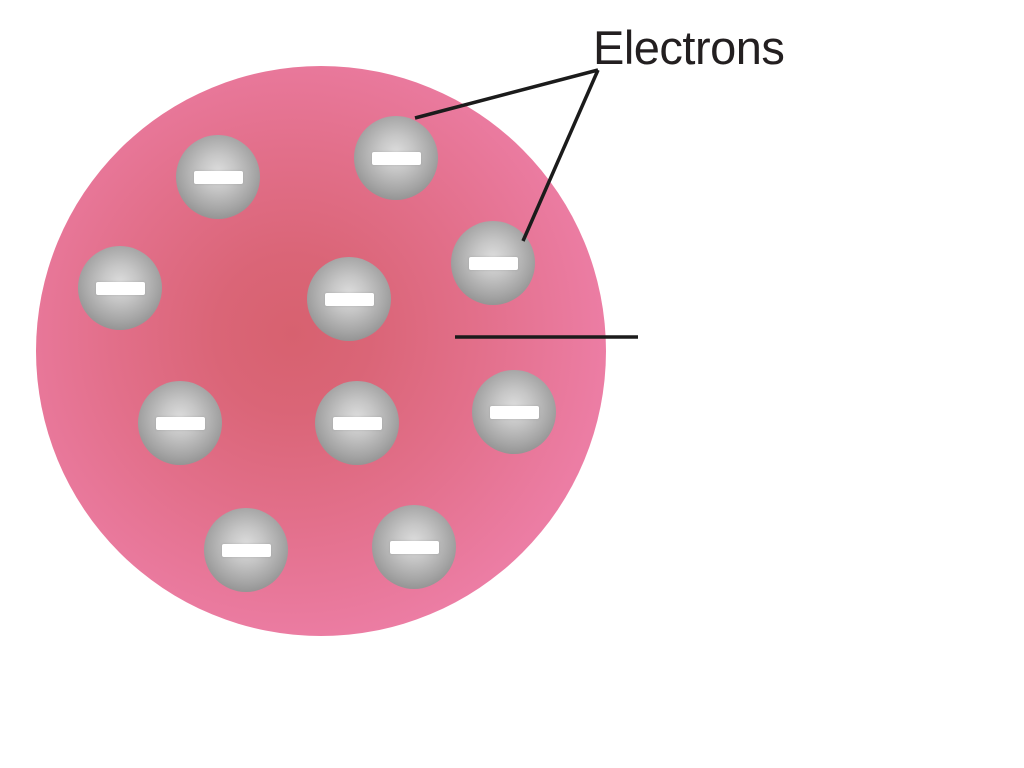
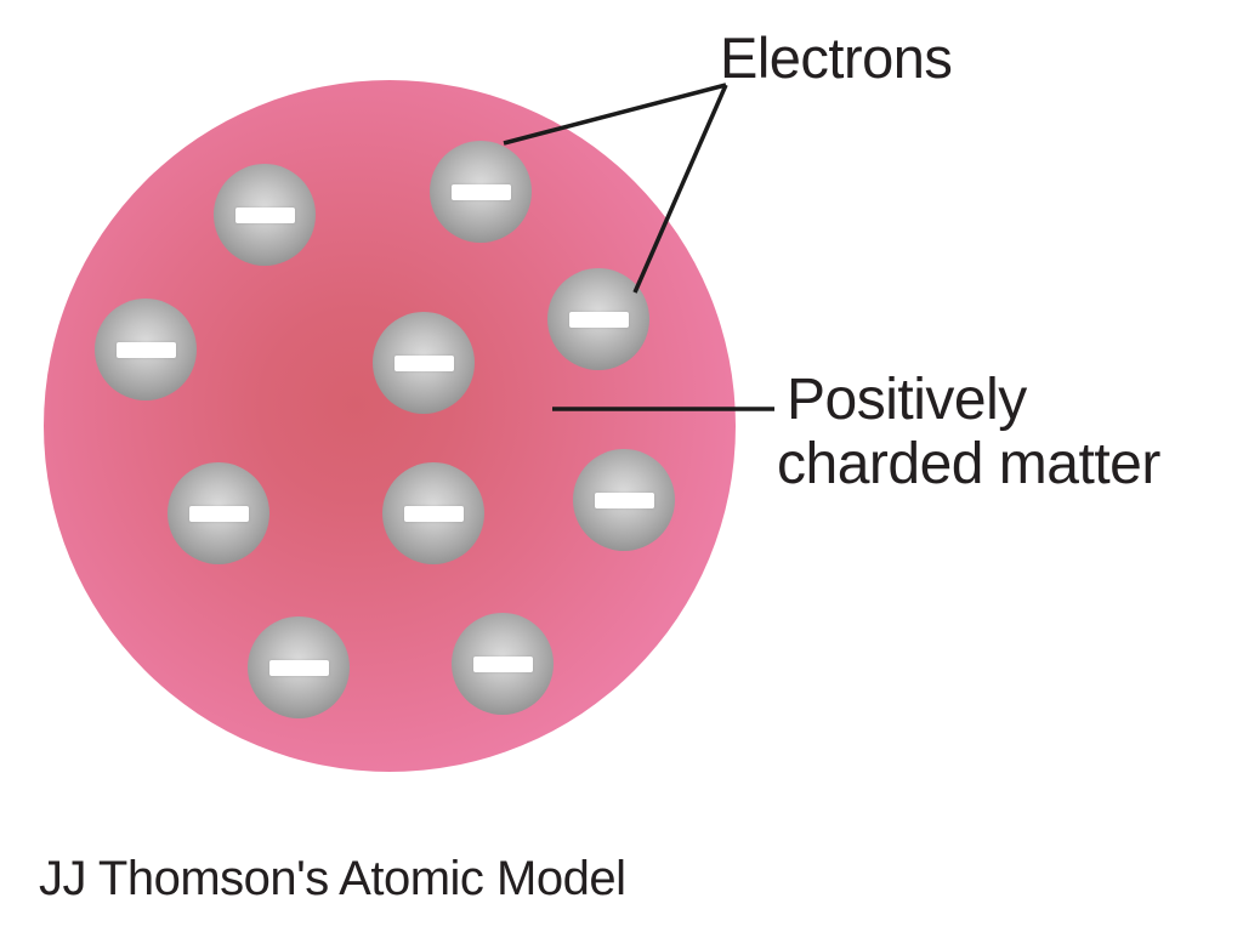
  Electrons
+ Positively
+ charded matter
+ JJ Thomson's Atomic Model
